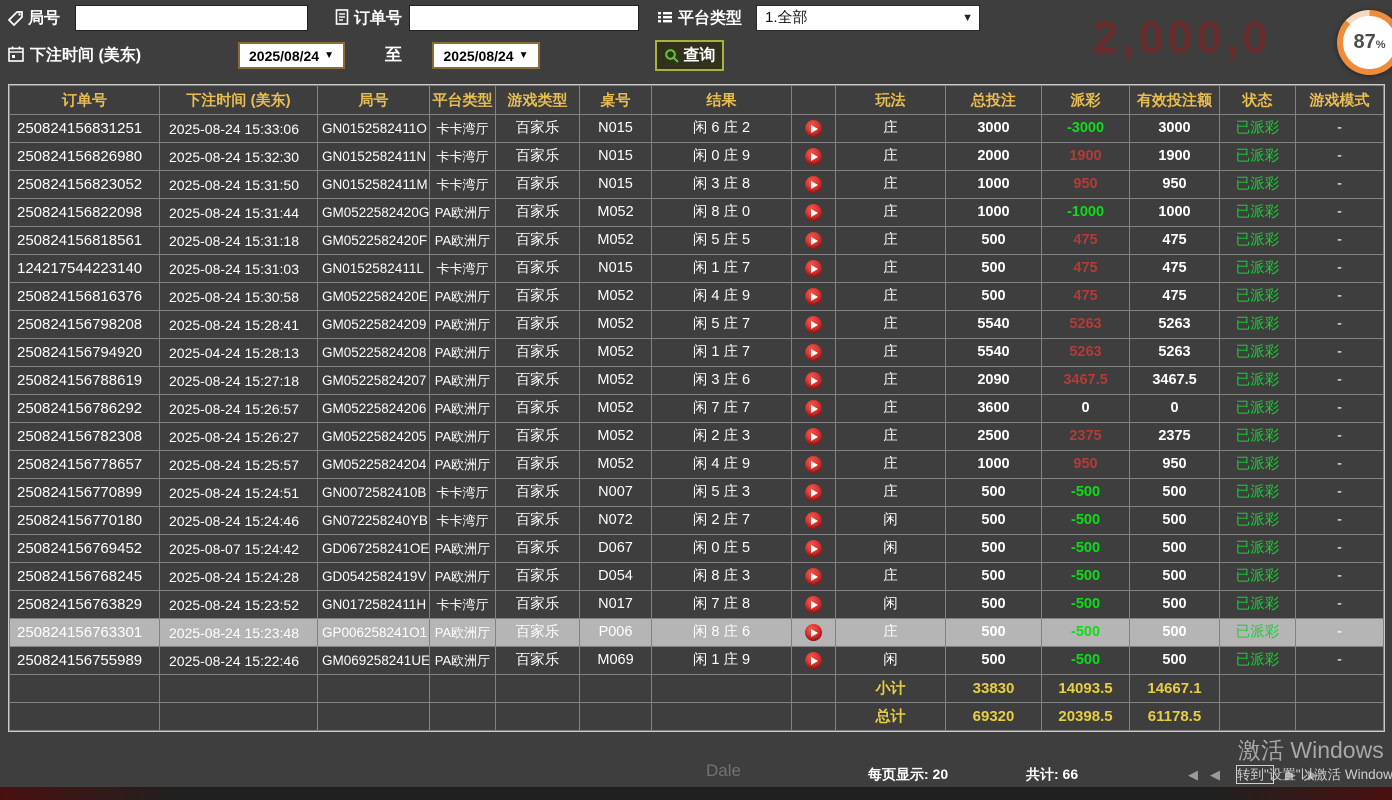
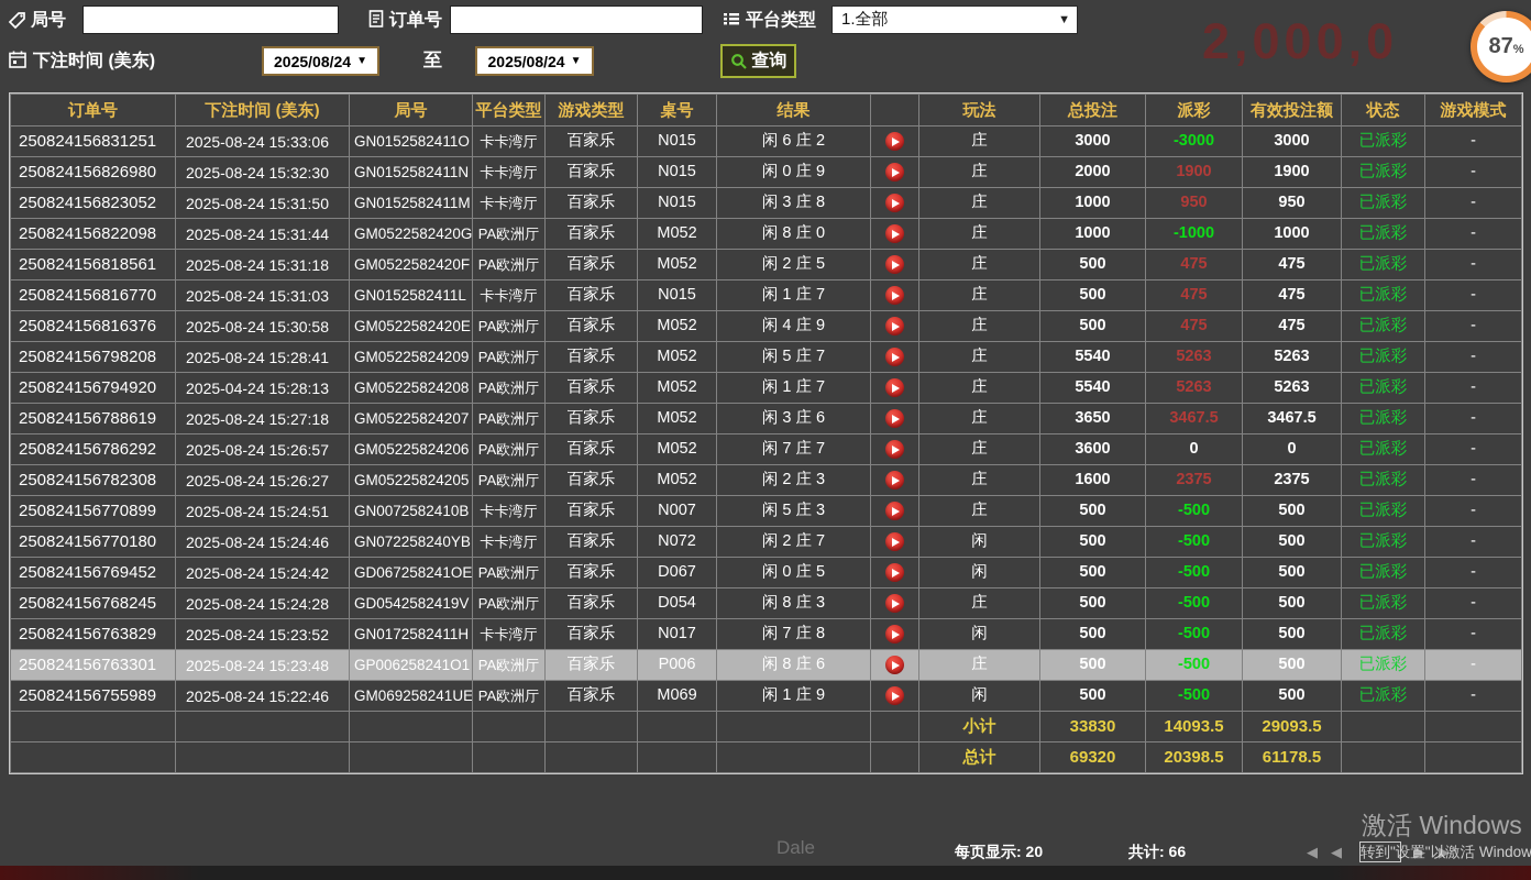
  局号
  订单号
  平台类型
  1.全部
  ▼
  下注时间 (美东)
  2025/08/24
  ▼
  至
  2025/08/24
  ▼
  查询
  订单号	下注时间 (美东)	局号	平台类型	游戏类型	桌号	结果		玩法	总投注	派彩	有效投注额	状态	游戏模式
  250824156831251	2025-08-24 15:33:06	GN0152582411O	卡卡湾厅	百家乐	N015	闲 6 庄 2		庄	3000	-3000	3000	已派彩	-
  250824156826980	2025-08-24 15:32:30	GN0152582411N	卡卡湾厅	百家乐	N015	闲 0 庄 9		庄	2000	1900	1900	已派彩	-
  250824156823052	2025-08-24 15:31:50	GN0152582411M	卡卡湾厅	百家乐	N015	闲 3 庄 8		庄	1000	950	950	已派彩	-
  250824156822098	2025-08-24 15:31:44	GM0522582420G	PA欧洲厅	百家乐	M052	闲 8 庄 0		庄	1000	-1000	1000	已派彩	-
- 250824156818561	2025-08-24 15:31:18	GM0522582420F	PA欧洲厅	百家乐	M052	闲 5 庄 5		庄	500	475	475	已派彩	-
+ 250824156818561	2025-08-24 15:31:18	GM0522582420F	PA欧洲厅	百家乐	M052	闲 2 庄 5		庄	500	475	475	已派彩	-
- 124217544223140	2025-08-24 15:31:03	GN0152582411L	卡卡湾厅	百家乐	N015	闲 1 庄 7		庄	500	475	475	已派彩	-
+ 250824156816770	2025-08-24 15:31:03	GN0152582411L	卡卡湾厅	百家乐	N015	闲 1 庄 7		庄	500	475	475	已派彩	-
  250824156816376	2025-08-24 15:30:58	GM0522582420E	PA欧洲厅	百家乐	M052	闲 4 庄 9		庄	500	475	475	已派彩	-
  250824156798208	2025-08-24 15:28:41	GM05225824209	PA欧洲厅	百家乐	M052	闲 5 庄 7		庄	5540	5263	5263	已派彩	-
  250824156794920	2025-04-24 15:28:13	GM05225824208	PA欧洲厅	百家乐	M052	闲 1 庄 7		庄	5540	5263	5263	已派彩	-
- 250824156788619	2025-08-24 15:27:18	GM05225824207	PA欧洲厅	百家乐	M052	闲 3 庄 6		庄	2090	3467.5	3467.5	已派彩	-
+ 250824156788619	2025-08-24 15:27:18	GM05225824207	PA欧洲厅	百家乐	M052	闲 3 庄 6		庄	3650	3467.5	3467.5	已派彩	-
  250824156786292	2025-08-24 15:26:57	GM05225824206	PA欧洲厅	百家乐	M052	闲 7 庄 7		庄	3600	0	0	已派彩	-
- 250824156782308	2025-08-24 15:26:27	GM05225824205	PA欧洲厅	百家乐	M052	闲 2 庄 3		庄	2500	2375	2375	已派彩	-
+ 250824156782308	2025-08-24 15:26:27	GM05225824205	PA欧洲厅	百家乐	M052	闲 2 庄 3		庄	1600	2375	2375	已派彩	-
- 250824156778657	2025-08-24 15:25:57	GM05225824204	PA欧洲厅	百家乐	M052	闲 4 庄 9		庄	1000	950	950	已派彩	-
  250824156770899	2025-08-24 15:24:51	GN0072582410B	卡卡湾厅	百家乐	N007	闲 5 庄 3		庄	500	-500	500	已派彩	-
  250824156770180	2025-08-24 15:24:46	GN072258240YB	卡卡湾厅	百家乐	N072	闲 2 庄 7		闲	500	-500	500	已派彩	-
- 250824156769452	2025-08-07 15:24:42	GD067258241OE	PA欧洲厅	百家乐	D067	闲 0 庄 5		闲	500	-500	500	已派彩	-
+ 250824156769452	2025-08-24 15:24:42	GD067258241OE	PA欧洲厅	百家乐	D067	闲 0 庄 5		闲	500	-500	500	已派彩	-
  250824156768245	2025-08-24 15:24:28	GD0542582419V	PA欧洲厅	百家乐	D054	闲 8 庄 3		庄	500	-500	500	已派彩	-
  250824156763829	2025-08-24 15:23:52	GN0172582411H	卡卡湾厅	百家乐	N017	闲 7 庄 8		闲	500	-500	500	已派彩	-
  250824156763301	2025-08-24 15:23:48	GP006258241O1	PA欧洲厅	百家乐	P006	闲 8 庄 6		庄	500	-500	500	已派彩	-
  250824156755989	2025-08-24 15:22:46	GM069258241UE	PA欧洲厅	百家乐	M069	闲 1 庄 9		闲	500	-500	500	已派彩	-
- 								小计	33830	14093.5	14667.1
+ 								小计	33830	14093.5	29093.5
  								总计	69320	20398.5	61178.5
  每页显示: 20
  共计: 66
  ◀
  ◀
  ▶
  ▶
  2,000,0
  87
  %
  Dale
  激活 Windows
  转到"设置"以激活 Window
